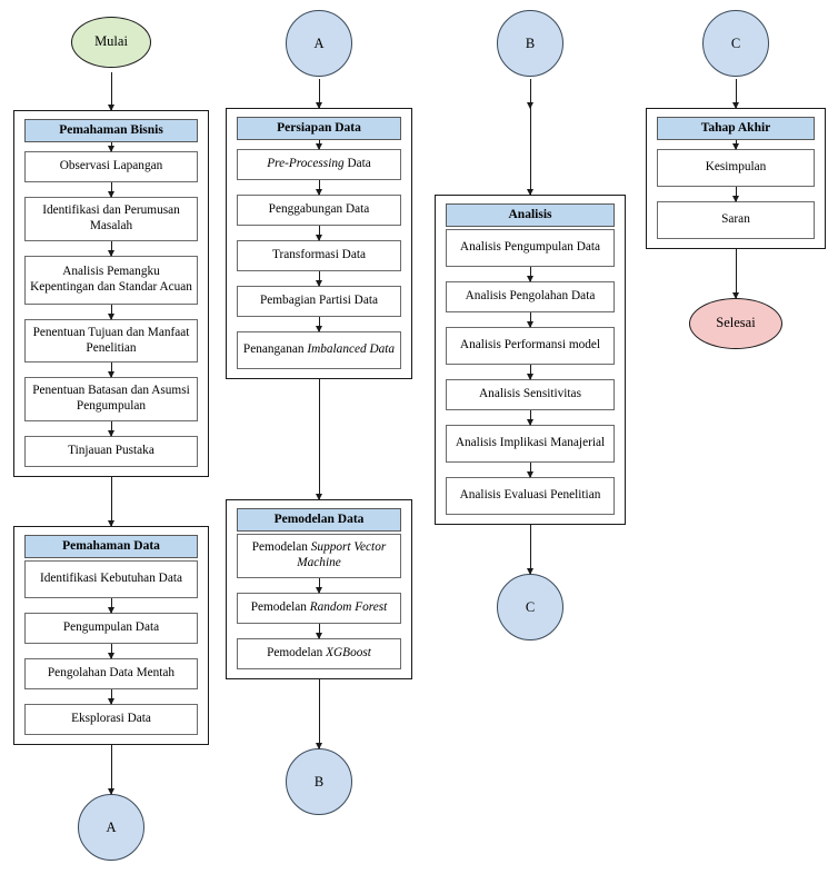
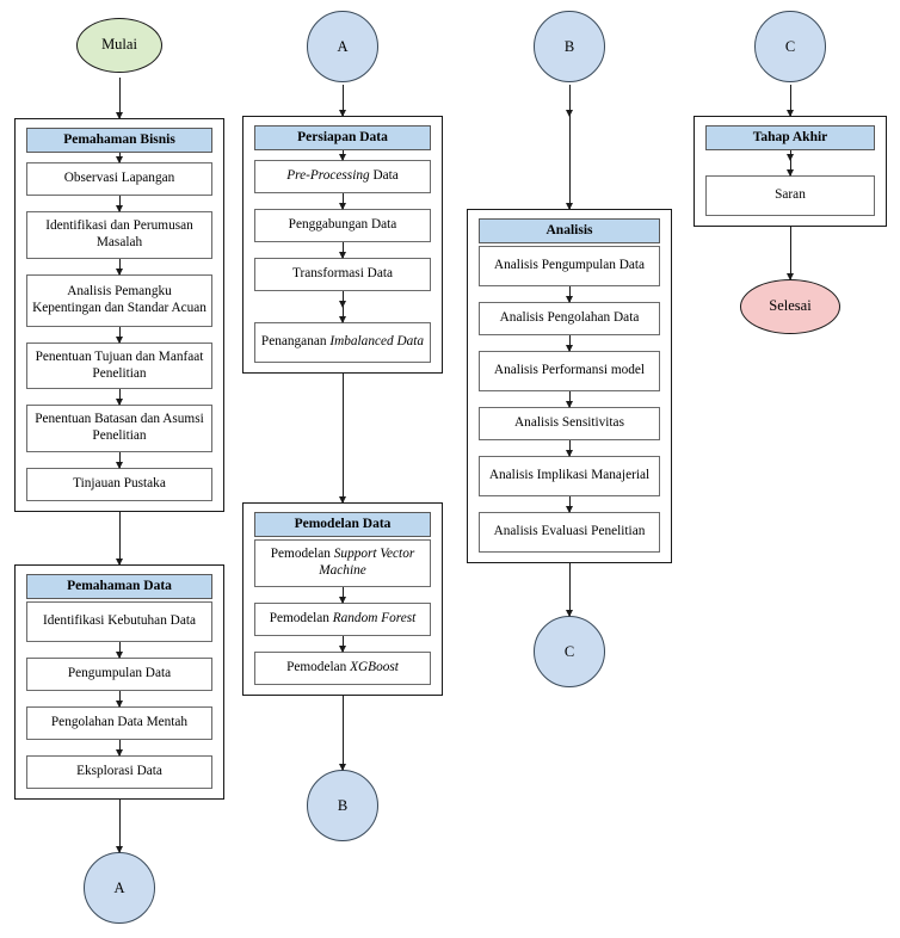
  Mulai
  Pemahaman Bisnis
  Observasi Lapangan
  Identifikasi dan Perumusan Masalah
  Analisis Pemangku Kepentingan dan Standar Acuan
  Penentuan Tujuan dan Manfaat Penelitian
- Penentuan Batasan dan Asumsi Pengumpulan
+ Penentuan Batasan dan Asumsi Penelitian
  Tinjauan Pustaka
  Pemahaman Data
  Identifikasi Kebutuhan Data
  Pengumpulan Data
  Pengolahan Data Mentah
  Eksplorasi Data
  A
  A
  Persiapan Data
  Pre-Processing Data
  Penggabungan Data
  Transformasi Data
- Pembagian Partisi Data
  Penanganan Imbalanced Data
  Pemodelan Data
  Pemodelan Support Vector Machine
  Pemodelan Random Forest
  Pemodelan XGBoost
  B
  B
  Analisis
  Analisis Pengumpulan Data
  Analisis Pengolahan Data
  Analisis Performansi model
  Analisis Sensitivitas
  Analisis Implikasi Manajerial
  Analisis Evaluasi Penelitian
  C
  C
  Tahap Akhir
- Kesimpulan
  Saran
  Selesai
